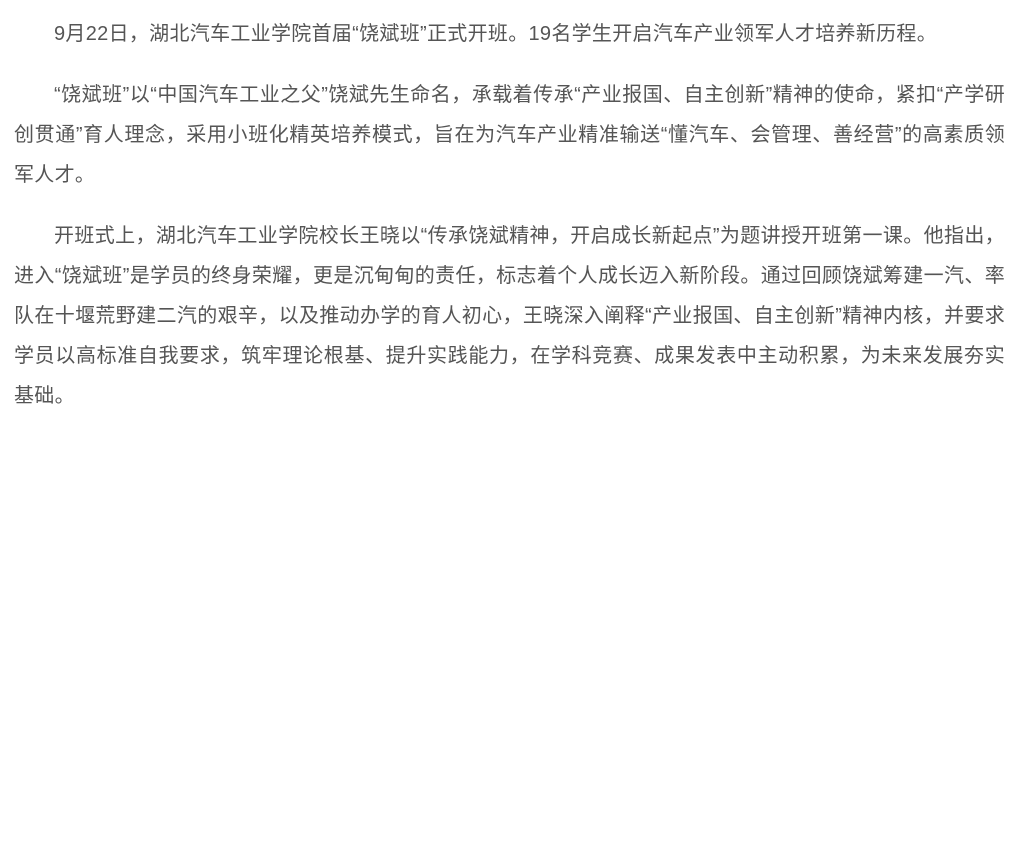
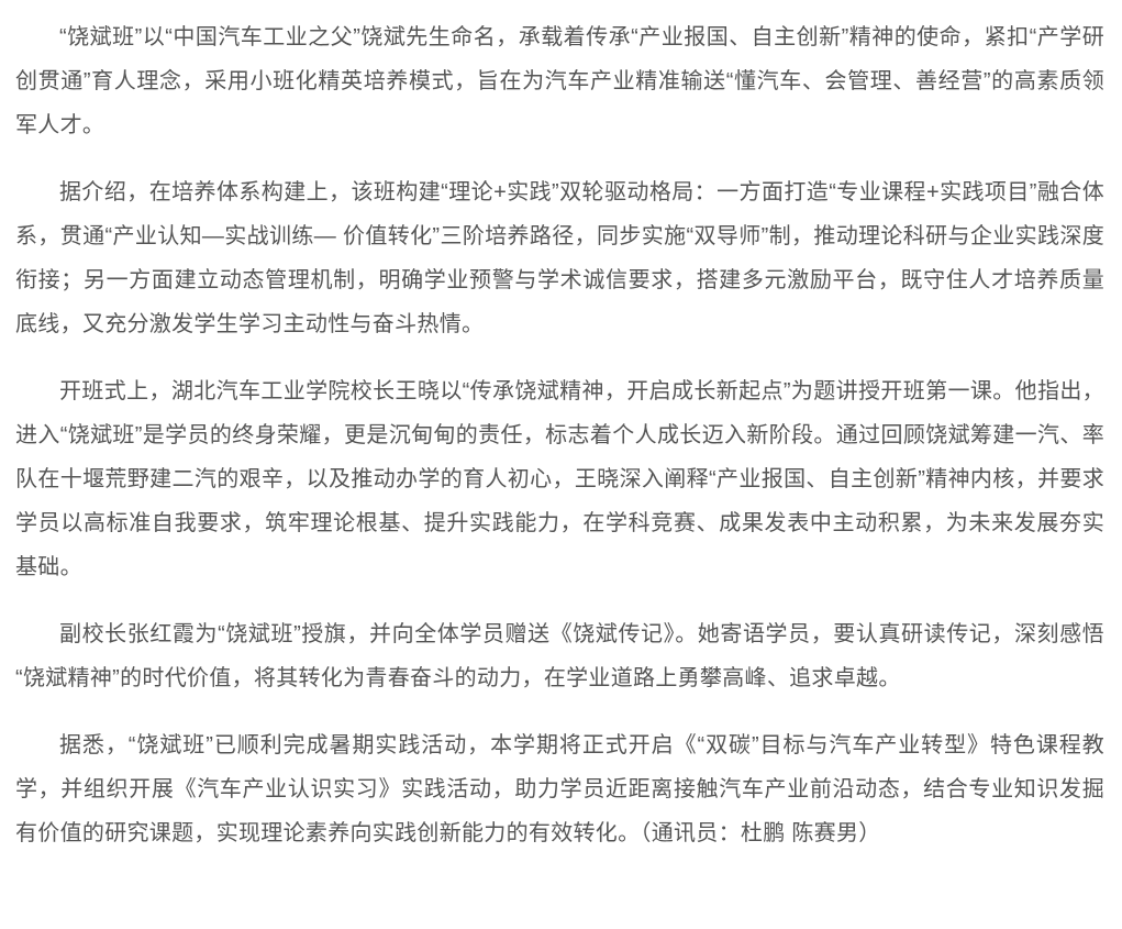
- 9月22日，湖北汽车工业学院首届“饶斌班”正式开班。19名学生开启汽车产业领军人才培养新历程。
  “饶斌班”以“中国汽车工业之父”饶斌先生命名，承载着传承“产业报国、自主创新”精神的使命，紧扣“产学研创贯通”育人理念，采用小班化精英培养模式，旨在为汽车产业精准输送“懂汽车、会管理、善经营”的高素质领军人才。
+ 据介绍，在培养体系构建上，该班构建“理论+实践”双轮驱动格局：一方面打造“专业课程+实践项目”融合体系，贯通“产业认知—实战训练— 价值转化”三阶培养路径，同步实施“双导师”制，推动理论科研与企业实践深度衔接；另一方面建立动态管理机制，明确学业预警与学术诚信要求，搭建多元激励平台，既守住人才培养质量底线，又充分激发学生学习主动性与奋斗热情。
  开班式上，湖北汽车工业学院校长王晓以“传承饶斌精神，开启成长新起点”为题讲授开班第一课。他指出，进入“饶斌班”是学员的终身荣耀，更是沉甸甸的责任，标志着个人成长迈入新阶段。通过回顾饶斌筹建一汽、率队在十堰荒野建二汽的艰辛，以及推动办学的育人初心，王晓深入阐释“产业报国、自主创新”精神内核，并要求学员以高标准自我要求，筑牢理论根基、提升实践能力，在学科竞赛、成果发表中主动积累，为未来发展夯实基础。
+ 副校长张红霞为“饶斌班”授旗，并向全体学员赠送《饶斌传记》。她寄语学员，要认真研读传记，深刻感悟“饶斌精神”的时代价值，将其转化为青春奋斗的动力，在学业道路上勇攀高峰、追求卓越。
+ 据悉，“饶斌班”已顺利完成暑期实践活动，本学期将正式开启《“双碳”目标与汽车产业转型》特色课程教学，并组织开展《汽车产业认识实习》实践活动，助力学员近距离接触汽车产业前沿动态，结合专业知识发掘有价值的研究课题，实现理论素养向实践创新能力的有效转化。（通讯员：杜鹏 陈赛男）
